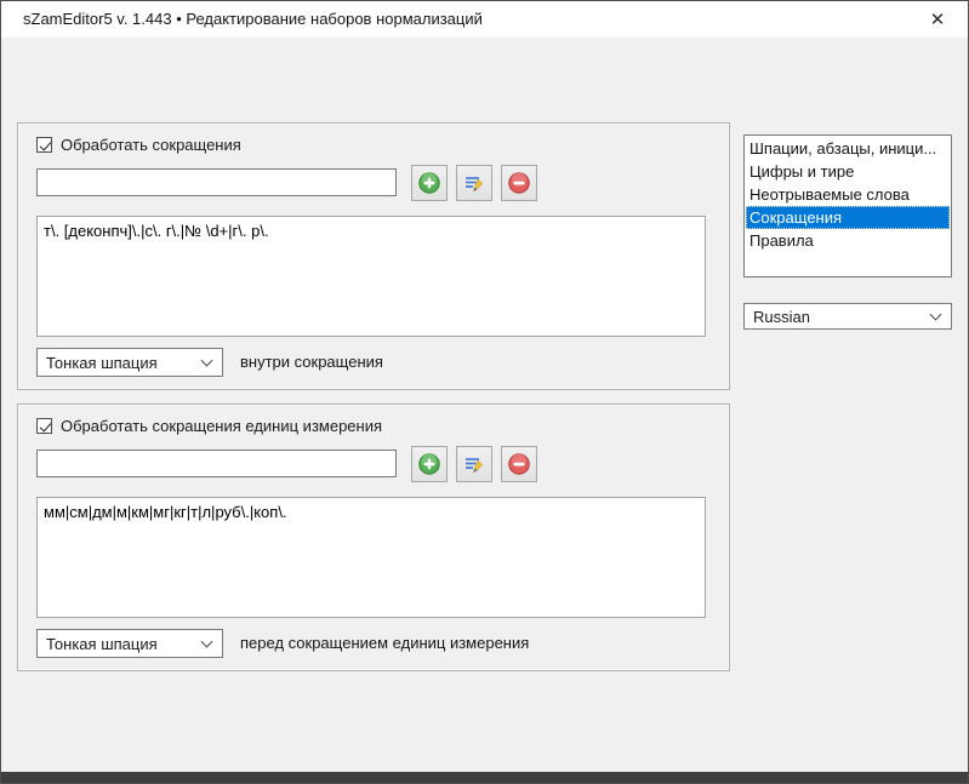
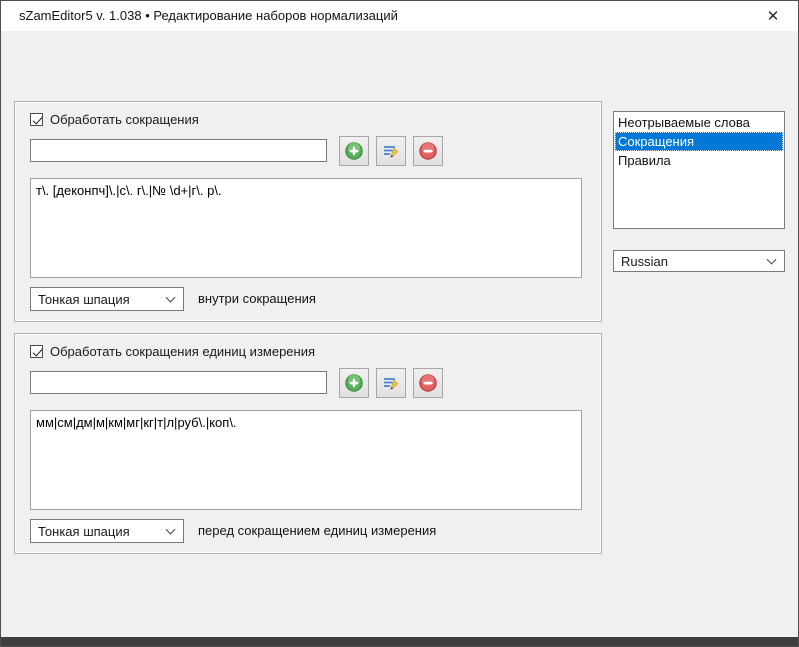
- sZamEditor5 v. 1.443 • Редактирование наборов нормализаций
+ sZamEditor5 v. 1.038 • Редактирование наборов нормализаций
  ✕
  Обработать сокращения
  т\. [деконпч]\.|с\. г\.|№ \d+|г\. р\.
  Тонкая шпация
  внутри сокращения
  Обработать сокращения единиц измерения
  мм|см|дм|м|км|мг|кг|т|л|руб\.|коп\.
  Тонкая шпация
  перед сокращением единиц измерения
- Шпации, абзацы, иници...
- Цифры и тире
  Неотрываемые слова
  Сокращения
  Правила
  Russian
